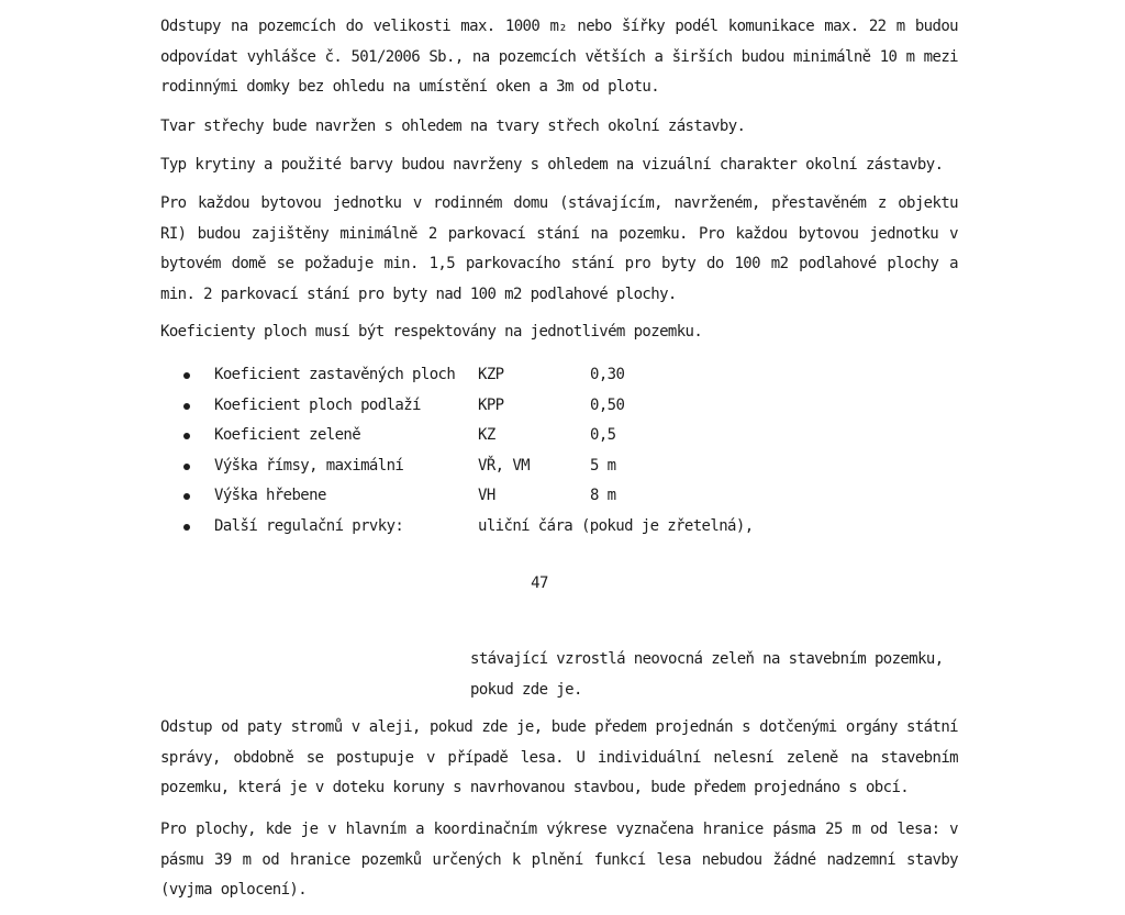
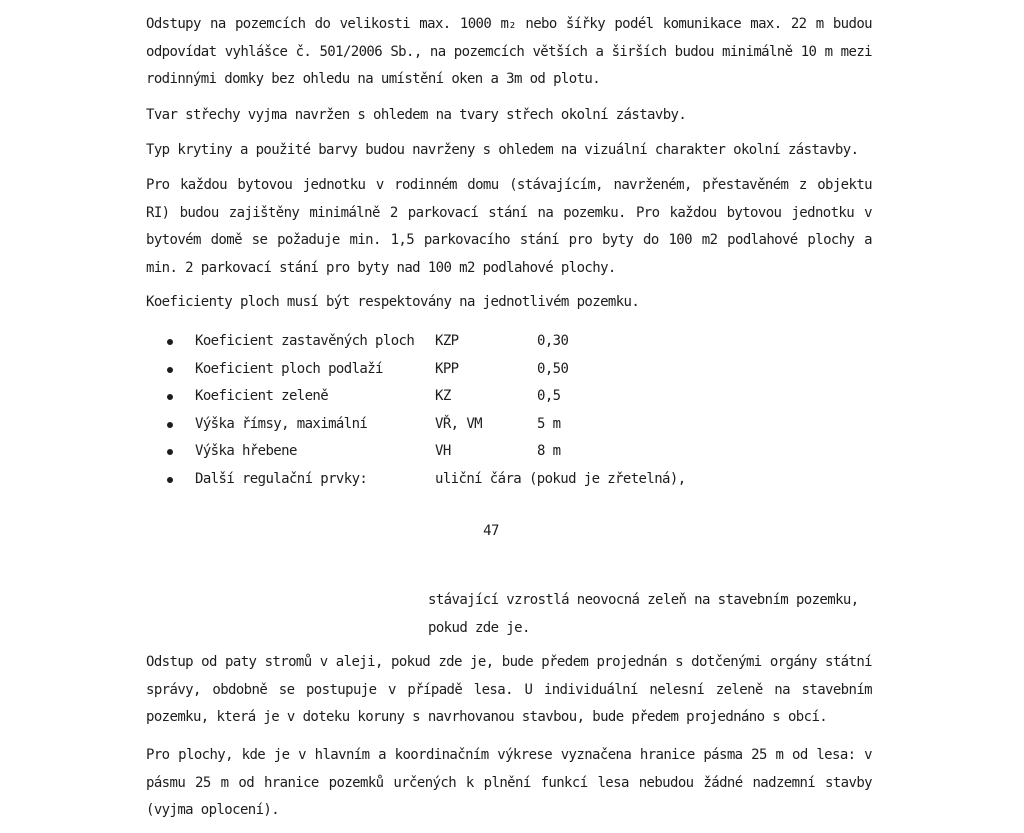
  Odstupy na pozemcích do velikosti max. 1000 m₂ nebo šířky podél komunikace max. 22 m budou odpovídat vyhlášce č. 501/2006 Sb., na pozemcích větších a širších budou minimálně 10 m mezi rodinnými domky bez ohledu na umístění oken a 3m od plotu.
- Tvar střechy bude navržen s ohledem na tvary střech okolní zástavby.
+ Tvar střechy vyjma navržen s ohledem na tvary střech okolní zástavby.
  Typ krytiny a použité barvy budou navrženy s ohledem na vizuální charakter okolní zástavby.
  Pro každou bytovou jednotku v rodinném domu (stávajícím, navrženém, přestavěném z objektu RI) budou zajištěny minimálně 2 parkovací stání na pozemku. Pro každou bytovou jednotku v bytovém domě se požaduje min. 1,5 parkovacího stání pro byty do 100 m2 podlahové plochy a min. 2 parkovací stání pro byty nad 100 m2 podlahové plochy.
  Koeficienty ploch musí být respektovány na jednotlivém pozemku.
  Koeficient zastavěných ploch
  KZP
  0,30
  Koeficient ploch podlaží
  KPP
  0,50
  Koeficient zeleně
  KZ
  0,5
  Výška římsy, maximální
  VŘ, VM
  5 m
  Výška hřebene
  VH
  8 m
  Další regulační prvky:
  uliční čára (pokud je zřetelná),
  47
  stávající vzrostlá neovocná zeleň na stavebním pozemku, pokud zde je.
  Odstup od paty stromů v aleji, pokud zde je, bude předem projednán s dotčenými orgány státní správy, obdobně se postupuje v případě lesa. U individuální nelesní zeleně na stavebním pozemku, která je v doteku koruny s navrhovanou stavbou, bude předem projednáno s obcí.
- Pro plochy, kde je v hlavním a koordinačním výkrese vyznačena hranice pásma 25 m od lesa: v pásmu 39 m od hranice pozemků určených k plnění funkcí lesa nebudou žádné nadzemní stavby (vyjma oplocení).
+ Pro plochy, kde je v hlavním a koordinačním výkrese vyznačena hranice pásma 25 m od lesa: v pásmu 25 m od hranice pozemků určených k plnění funkcí lesa nebudou žádné nadzemní stavby (vyjma oplocení).
